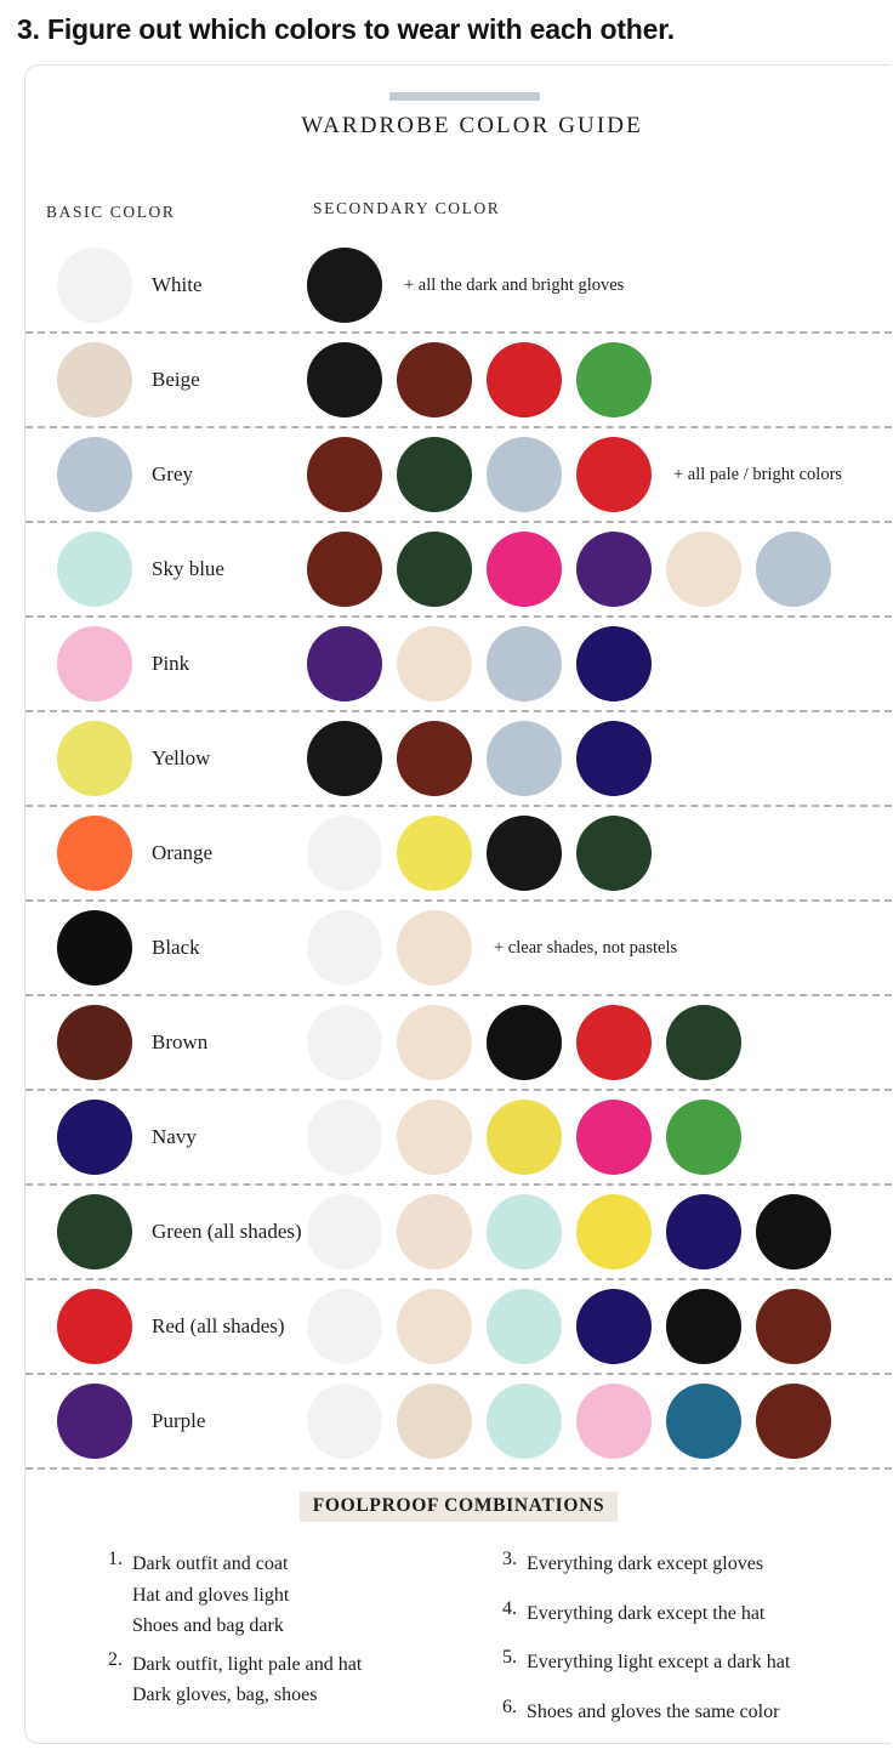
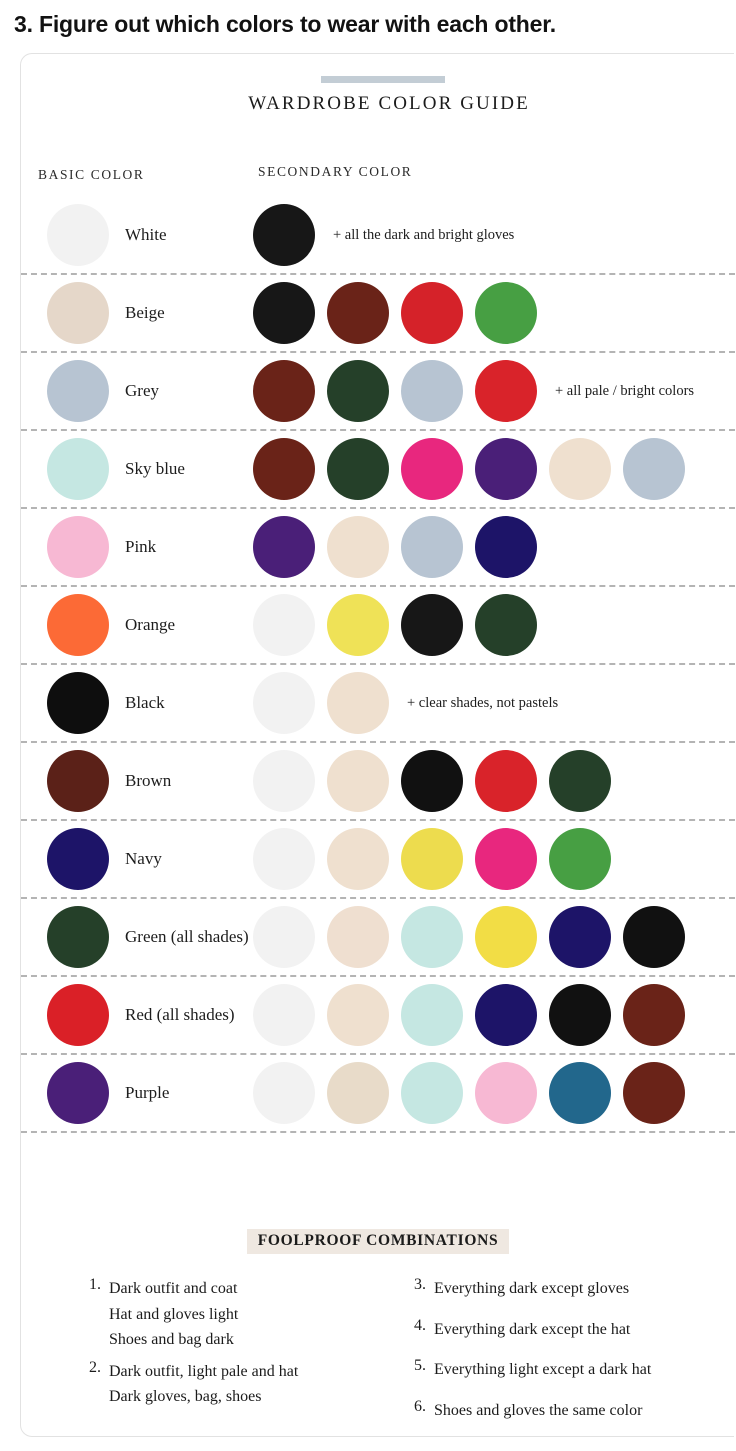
  3. Figure out which colors to wear with each other.
  WARDROBE COLOR GUIDE
  BASIC COLOR
  SECONDARY COLOR
  White
  + all the dark and bright gloves
  Beige
  Grey
  + all pale / bright colors
  Sky blue
  Pink
- Yellow
  Orange
  Black
  + clear shades, not pastels
  Brown
  Navy
  Green (all shades)
  Red (all shades)
  Purple
  FOOLPROOF COMBINATIONS
  1.
  Dark outfit and coat
  Hat and gloves light
  Shoes and bag dark
  2.
  Dark outfit, light pale and hat
  Dark gloves, bag, shoes
  3.
  Everything dark except gloves
  4.
  Everything dark except the hat
  5.
  Everything light except a dark hat
  6.
  Shoes and gloves the same color
